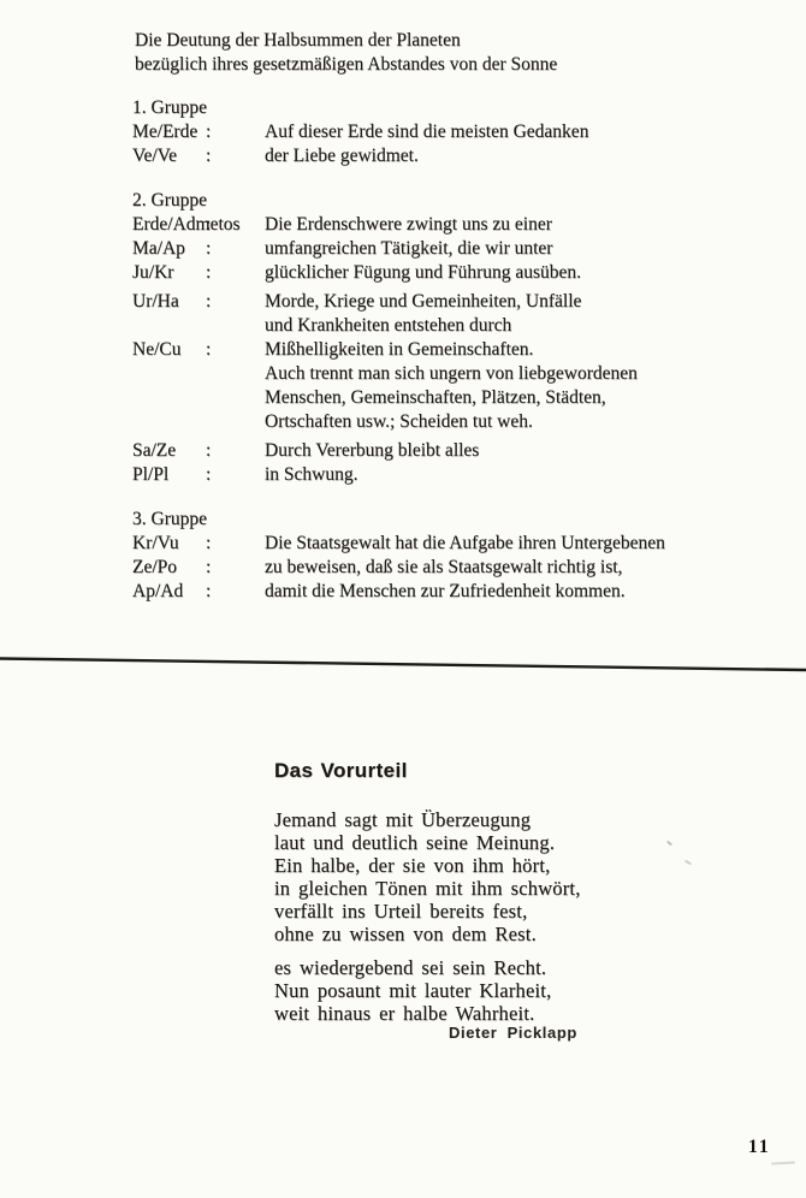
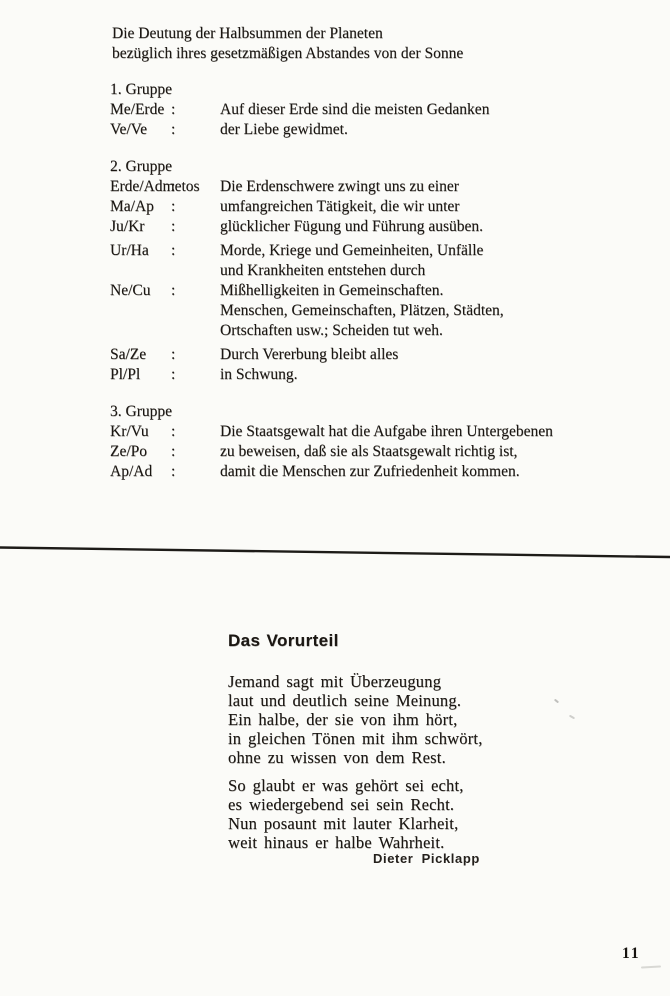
  Die Deutung der Halbsummen der Planeten
  bezüglich ihres gesetzmäßigen Abstandes von der Sonne
  1. Gruppe
  Me/Erde
  :
  Auf dieser Erde sind die meisten Gedanken
  Ve/Ve
  :
  der Liebe gewidmet.
  2. Gruppe
  :
  Die Erdenschwere zwingt uns zu einer
  Ma/Ap
  :
  umfangreichen Tätigkeit, die wir unter
  Ju/Kr
  :
  glücklicher Fügung und Führung ausüben.
  Ur/Ha
  :
  Morde, Kriege und Gemeinheiten, Unfälle
  und Krankheiten entstehen durch
  Ne/Cu
  :
  Mißhelligkeiten in Gemeinschaften.
- Auch trennt man sich ungern von liebgewordenen
  Menschen, Gemeinschaften, Plätzen, Städten,
  Ortschaften usw.; Scheiden tut weh.
  Sa/Ze
  :
  Durch Vererbung bleibt alles
  Pl/Pl
  :
  in Schwung.
  3. Gruppe
  Kr/Vu
  :
  Die Staatsgewalt hat die Aufgabe ihren Untergebenen
  Ze/Po
  :
  zu beweisen, daß sie als Staatsgewalt richtig ist,
  Ap/Ad
  :
  damit die Menschen zur Zufriedenheit kommen.
  Das Vorurteil
  Jemand sagt mit Überzeugung
  laut und deutlich seine Meinung.
  Ein halbe, der sie von ihm hört,
  in gleichen Tönen mit ihm schwört,
- verfällt ins Urteil bereits fest,
  ohne zu wissen von dem Rest.
+ So glaubt er was gehört sei echt,
  es wiedergebend sei sein Recht.
  Nun posaunt mit lauter Klarheit,
  weit hinaus er halbe Wahrheit.
  Dieter Picklapp
  11
